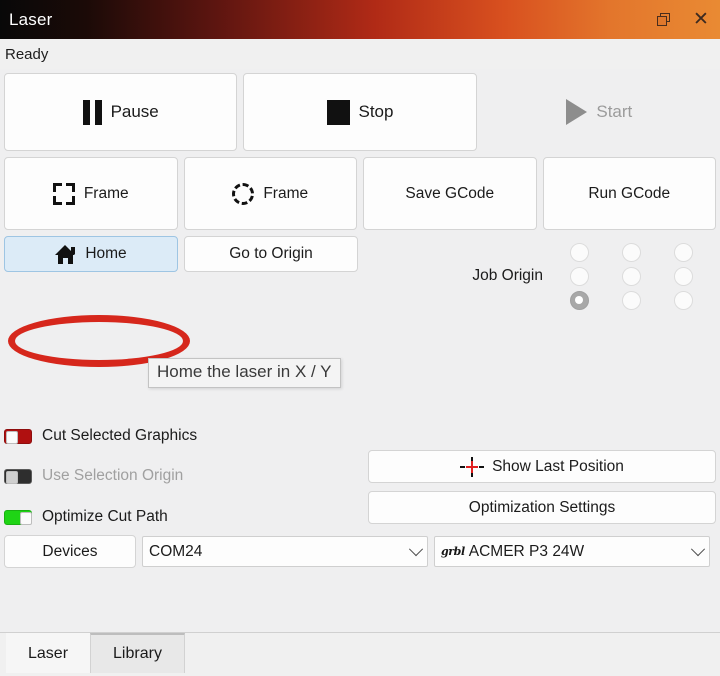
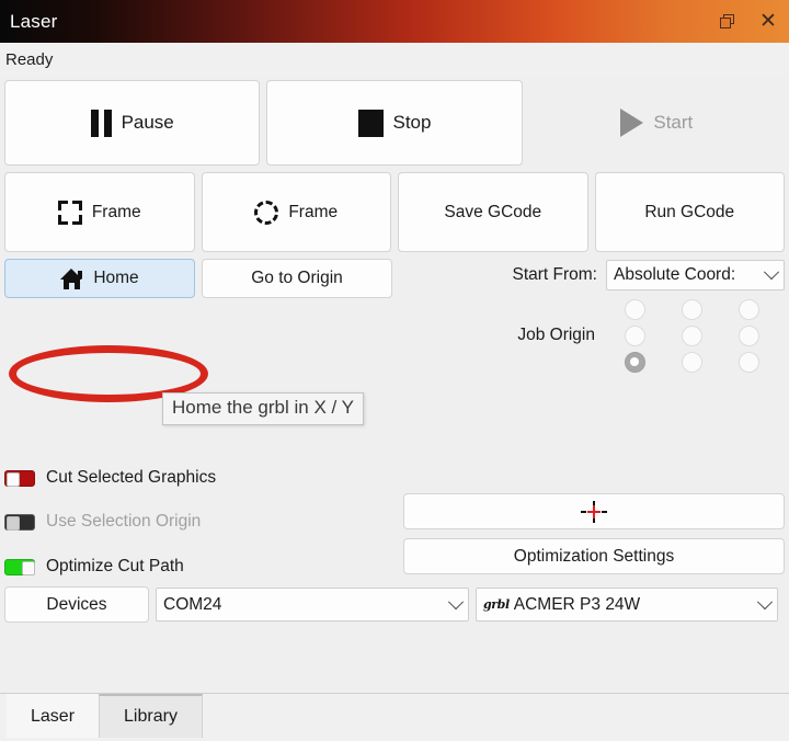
  Laser
  ✕
  Ready
  Pause
  Stop
  Start
  Frame
  Frame
  Save GCode
  Run GCode
  Home
  Go to Origin
+ Start From:
+ Absolute Coord:
  Job Origin
  Cut Selected Graphics
  Use Selection Origin
  Optimize Cut Path
- Show Last Position
  Optimization Settings
  Devices
  COM24
  grbl
  ACMER P3 24W
- Home the laser in X / Y
+ Home the grbl in X / Y
  Laser
  Library
